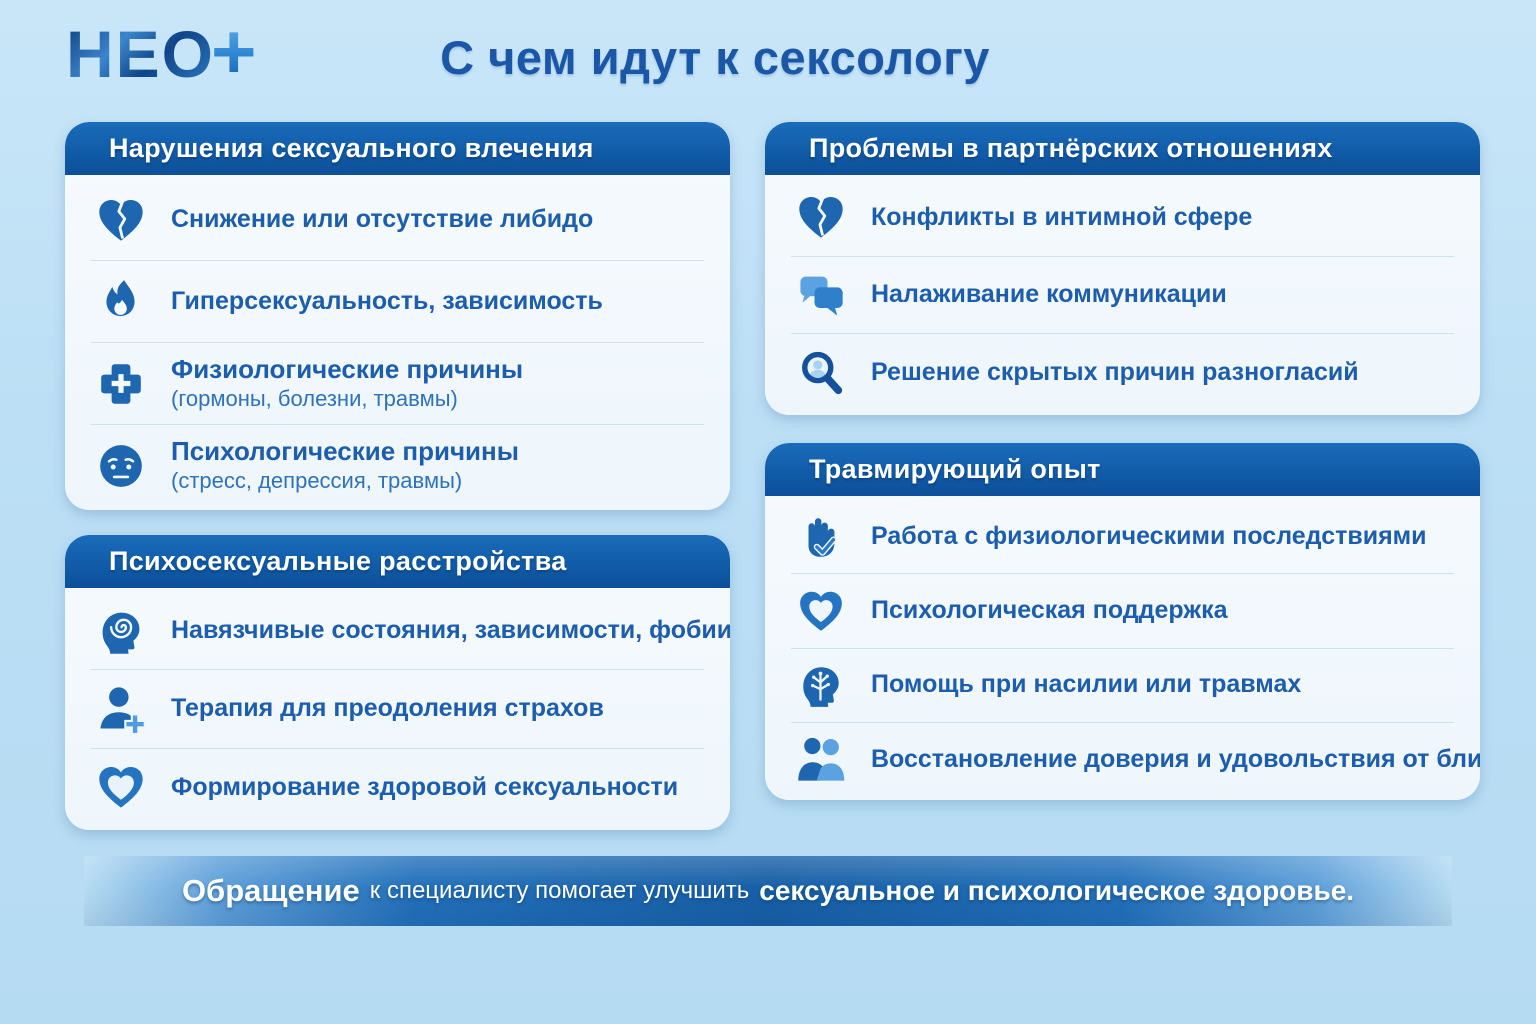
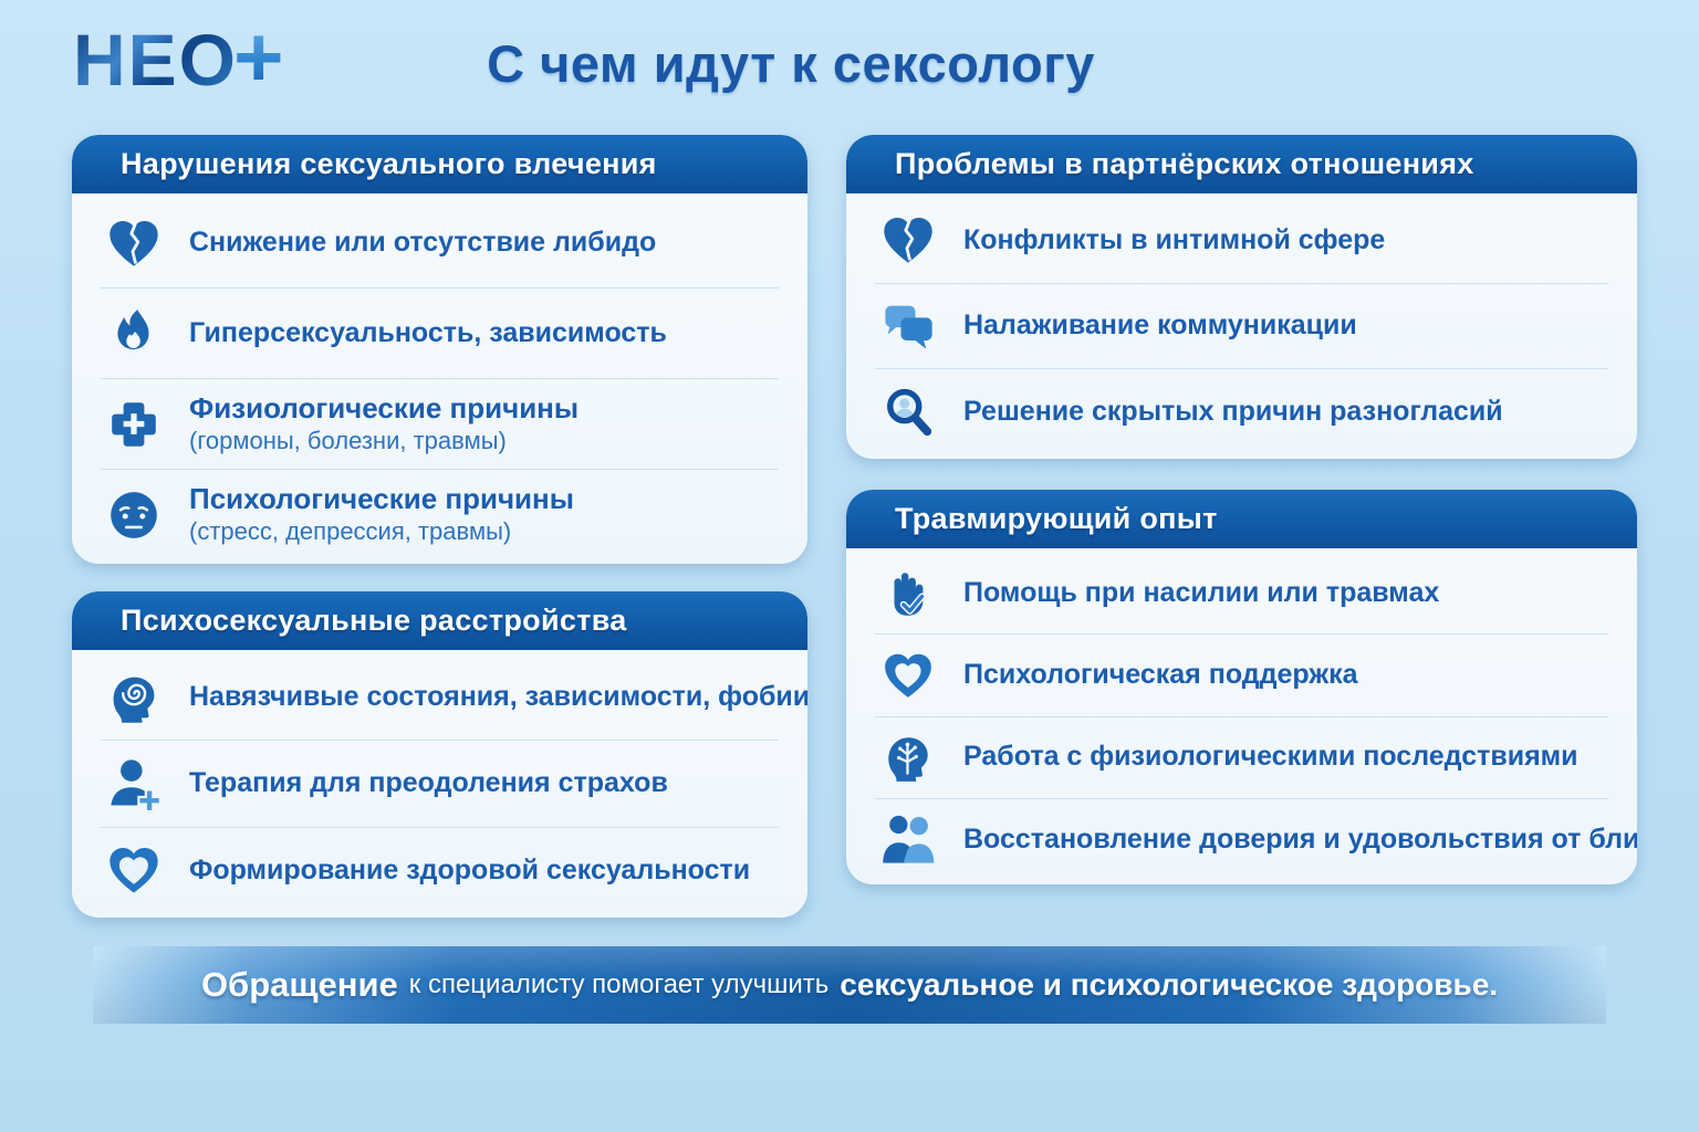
  НЕО
  +
  С чем идут к сексологу
  Нарушения сексуального влечения
  Снижение или отсутствие либидо
  Гиперсексуальность, зависимость
  Физиологические причины
  (гормоны, болезни, травмы)
  Психологические причины
  (стресс, депрессия, травмы)
  Психосексуальные расстройства
  Навязчивые состояния, зависимости, фобии
  Терапия для преодоления страхов
  Формирование здоровой сексуальности
  Проблемы в партнёрских отношениях
  Конфликты в интимной сфере
  Налаживание коммуникации
  Решение скрытых причин разногласий
  Травмирующий опыт
- Работа с физиологическими последствиями
+ Помощь при насилии или травмах
  Психологическая поддержка
- Помощь при насилии или травмах
+ Работа с физиологическими последствиями
  Восстановление доверия и удовольствия от бли
  Обращение
  к специалисту помогает улучшить
  сексуальное и психологическое здоровье.
